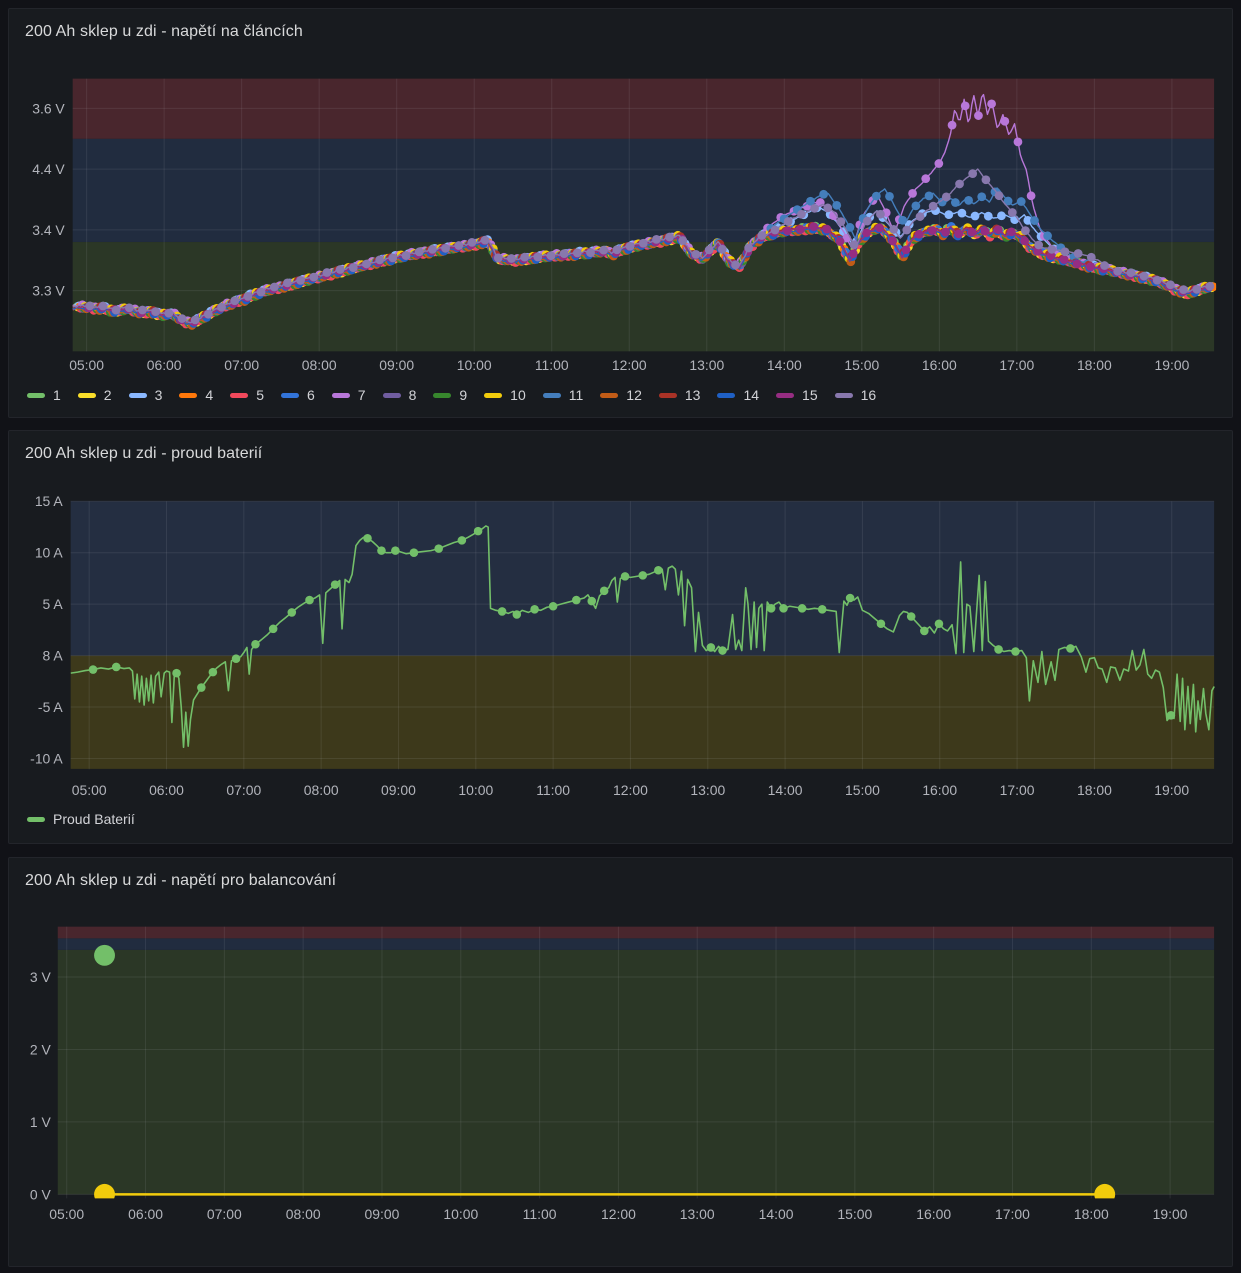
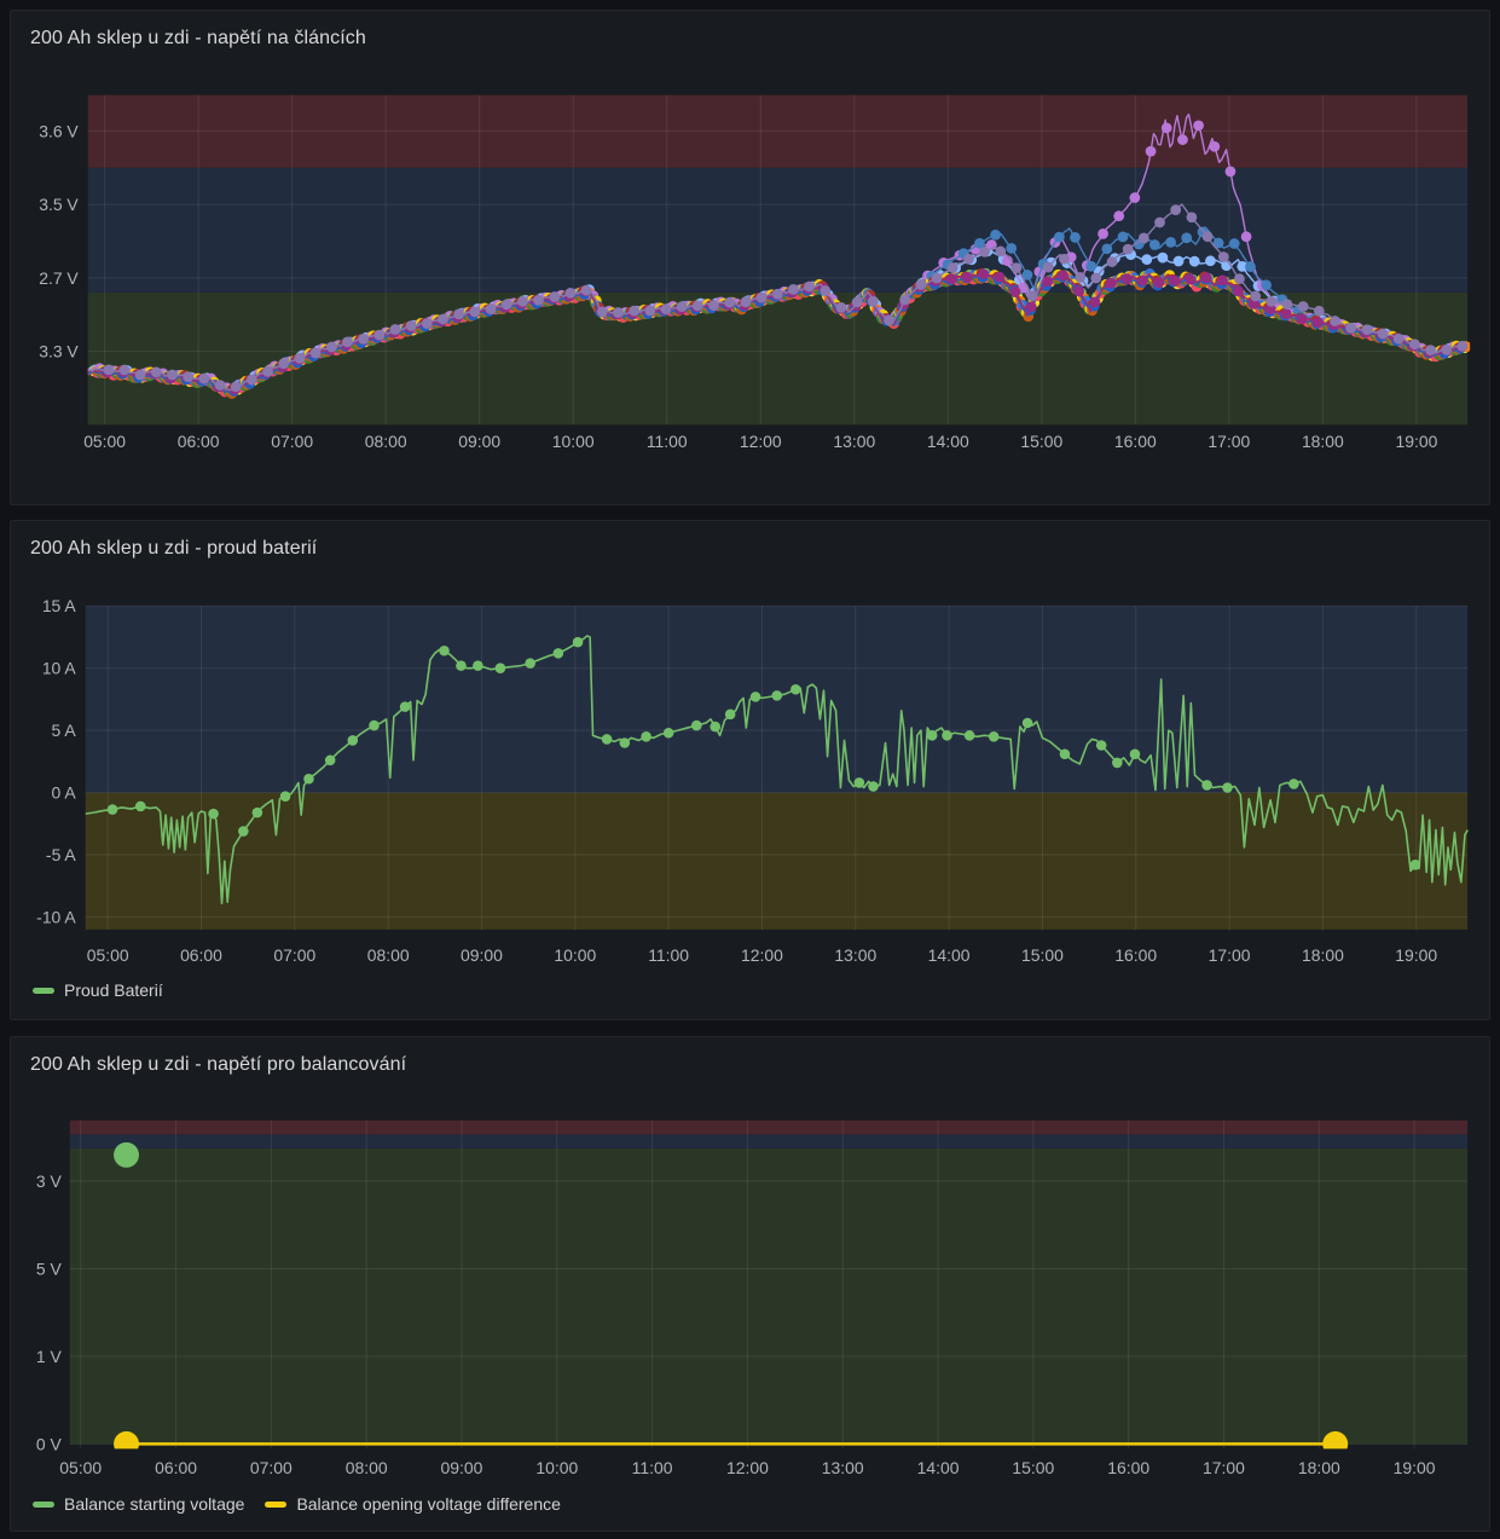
  200 Ah sklep u zdi - napětí na článcích
  3.3 V
- 3.4 V
+ 2.7 V
- 4.4 V
+ 3.5 V
  3.6 V
  05:00
  06:00
  07:00
  08:00
  09:00
  10:00
  11:00
  12:00
  13:00
  14:00
  15:00
  16:00
  17:00
  18:00
  19:00
- 1
- 2
- 3
- 4
- 5
- 6
- 7
- 8
- 9
- 10
- 11
- 12
- 13
- 14
- 15
- 16
  200 Ah sklep u zdi - proud baterií
  -10 A
  -5 A
- 8 A
+ 0 A
  5 A
  10 A
  15 A
  05:00
  06:00
  07:00
  08:00
  09:00
  10:00
  11:00
  12:00
  13:00
  14:00
  15:00
  16:00
  17:00
  18:00
  19:00
  Proud Baterií
  200 Ah sklep u zdi - napětí pro balancování
  0 V
  1 V
- 2 V
+ 5 V
  3 V
  05:00
  06:00
  07:00
  08:00
  09:00
  10:00
  11:00
  12:00
  13:00
  14:00
  15:00
  16:00
  17:00
  18:00
  19:00
+ Balance starting voltage
+ Balance opening voltage difference
